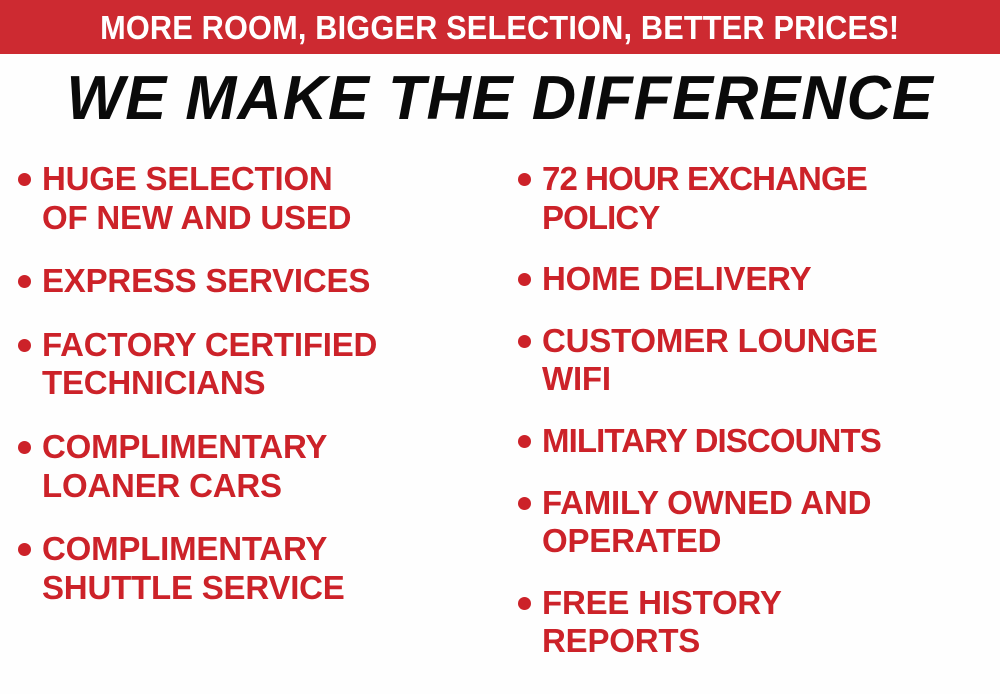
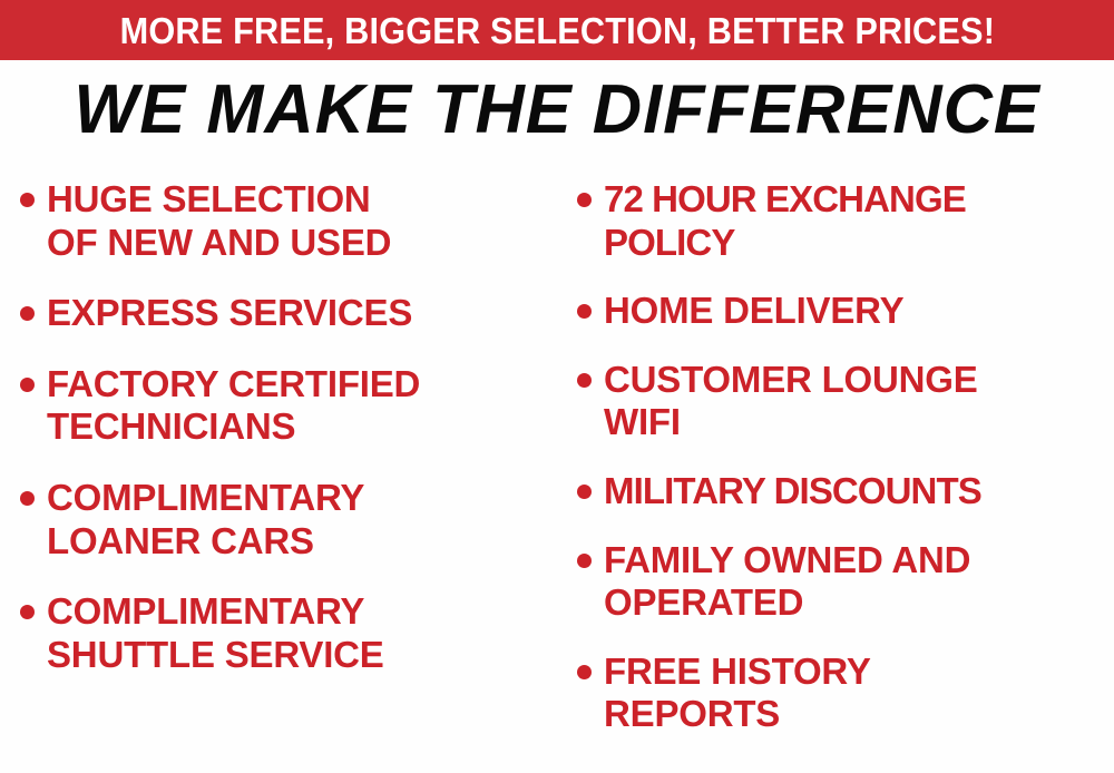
- MORE ROOM, BIGGER SELECTION, BETTER PRICES!
+ MORE FREE, BIGGER SELECTION, BETTER PRICES!
  WE MAKE THE DIFFERENCE
  HUGE SELECTION
  OF NEW AND USED
  EXPRESS SERVICES
  FACTORY CERTIFIED
  TECHNICIANS
  COMPLIMENTARY
  LOANER CARS
  COMPLIMENTARY
  SHUTTLE SERVICE
  72 HOUR EXCHANGE
  POLICY
  HOME DELIVERY
  CUSTOMER LOUNGE
  WIFI
  MILITARY DISCOUNTS
  FAMILY OWNED AND
  OPERATED
  FREE HISTORY
  REPORTS
